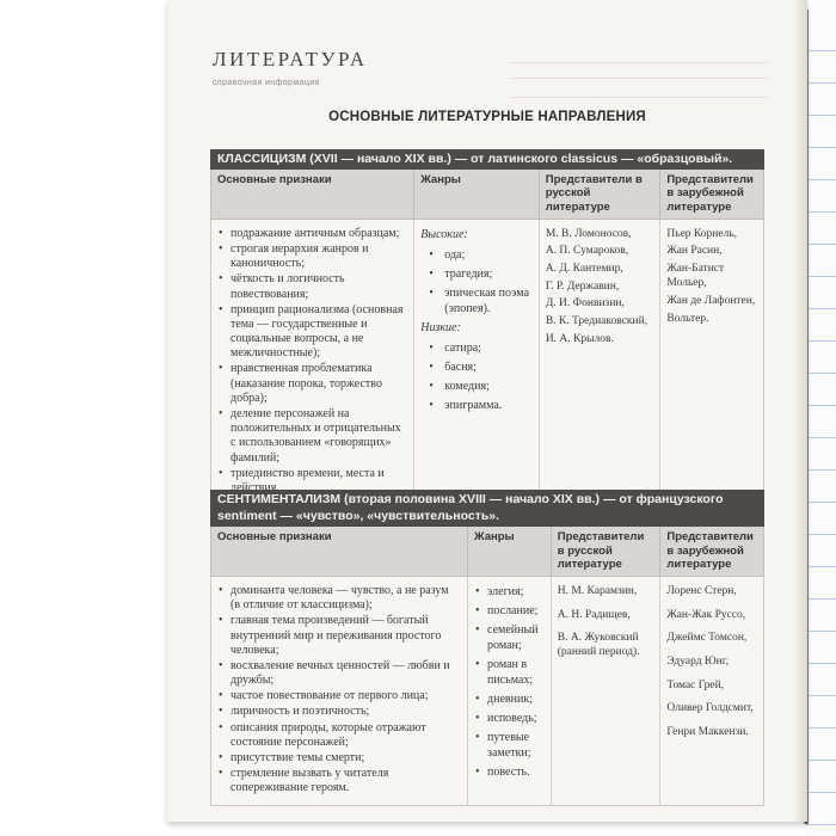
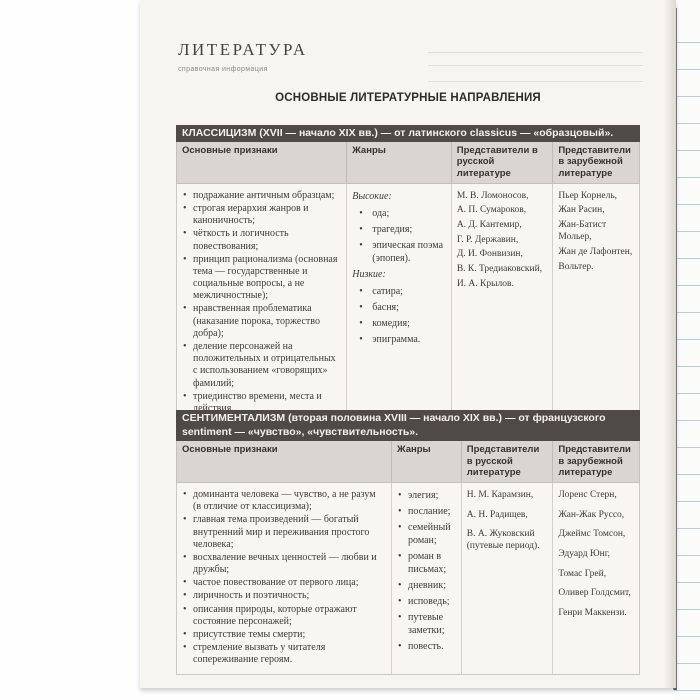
  ЛИТЕРАТУРА
  ОСНОВНЫЕ ЛИТЕРАТУРНЫЕ НАПРАВЛЕНИЯ
  КЛАССИЦИЗМ (XVII — начало XIX вв.) — от латинского classicus — «образцовый».
  Основные признаки
  Жанры
  Представители в русской литературе
  Представители в зарубежной литературе
  •
  подражание античным образцам;
  •
  строгая иерархия жанров и каноничность;
  •
  чёткость и логичность повествования;
  •
  принцип рационализма (основная тема — государственные и социальные вопросы, а не межличностные);
  •
  нравственная проблематика (наказание порока, торжество добра);
  •
  деление персонажей на положительных и отрицательных с использованием «говорящих» фамилий;
  •
  триединство времени, места и действия.
  Высокие:
  •
  ода;
  •
  трагедия;
  •
  эпическая поэма (эпопея).
  Низкие:
  •
  сатира;
  •
  басня;
  •
  комедия;
  •
  эпиграмма.
  М. В. Ломоносов,
  А. П. Сумароков,
  А. Д. Кантемир,
  Г. Р. Державин,
  Д. И. Фонвизин,
  В. К. Тредиаковский,
  И. А. Крылов.
  Пьер Корнель,
  Жан Расин,
  Жан-Батист Мольер,
  Жан де Лафонтен,
  Вольтер.
  СЕНТИМЕНТАЛИЗМ (вторая половина XVIII — начало XIX вв.) — от французского sentiment — «чувство», «чувствительность».
  Основные признаки
  Жанры
  Представители в русской литературе
  Представители в зарубежной литературе
  •
  доминанта человека — чувство, а не разум (в отличие от классицизма);
  •
  главная тема произведений — богатый внутренний мир и переживания простого человека;
  •
  восхваление вечных ценностей — любви и дружбы;
  •
  частое повествование от первого лица;
  •
  лиричность и поэтичность;
  •
  описания природы, которые отражают состояние персонажей;
  •
  присутствие темы смерти;
  •
  стремление вызвать у читателя сопереживание героям.
  •
  элегия;
  •
  послание;
  •
  семейный роман;
  •
  роман в письмах;
  •
  дневник;
  •
  исповедь;
  •
  путевые заметки;
  •
  повесть.
  Н. М. Карамзин,
  А. Н. Радищев,
- В. А. Жуковский (ранний период).
+ В. А. Жуковский (путевые период).
  Лоренс Стерн,
  Жан-Жак Руссо,
  Джеймс Томсон,
  Эдуард Юнг,
  Томас Грей,
  Оливер Голдсмит,
  Генри Маккензи.
